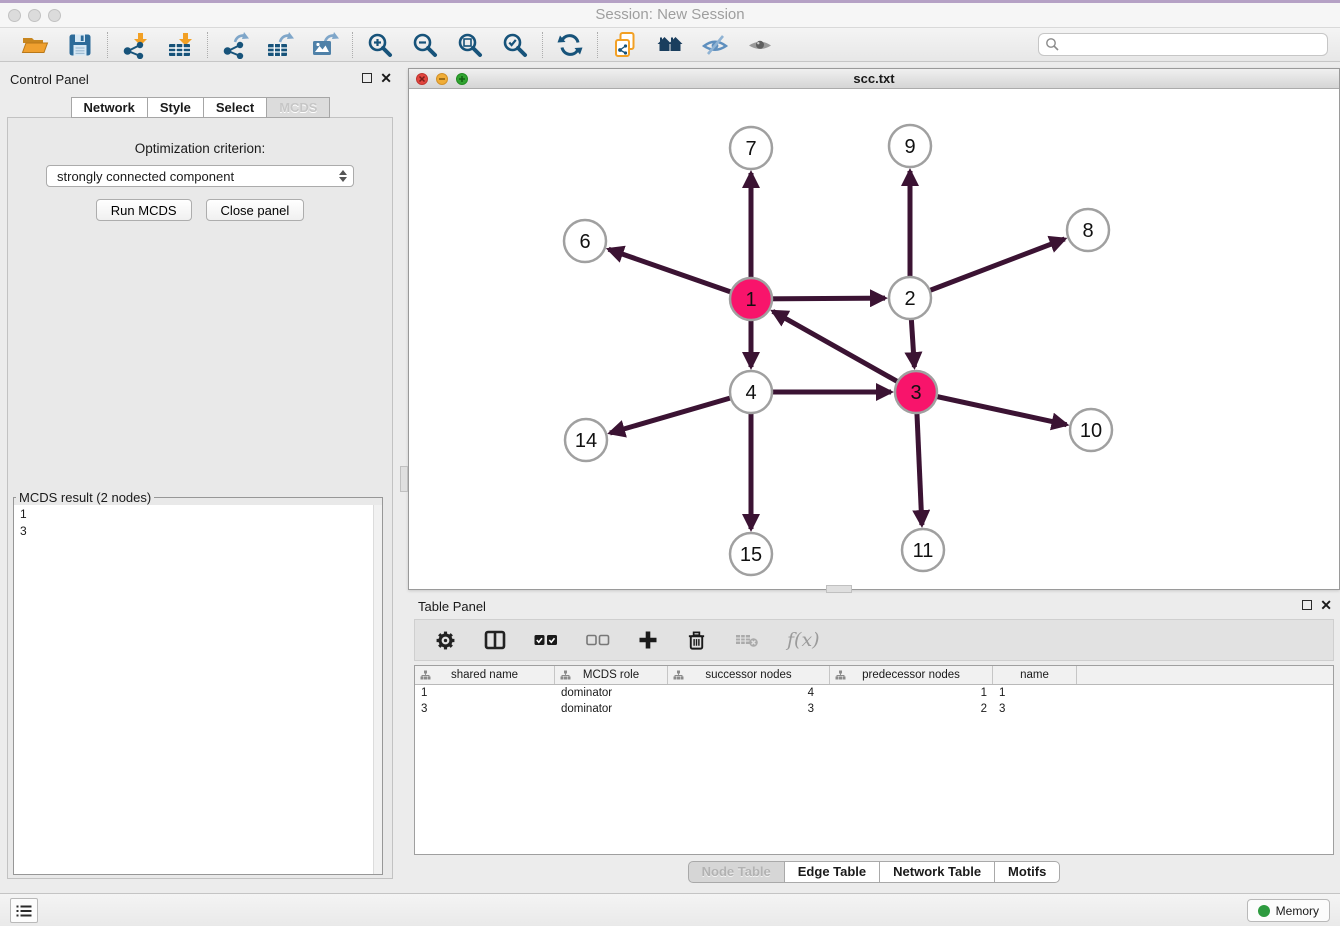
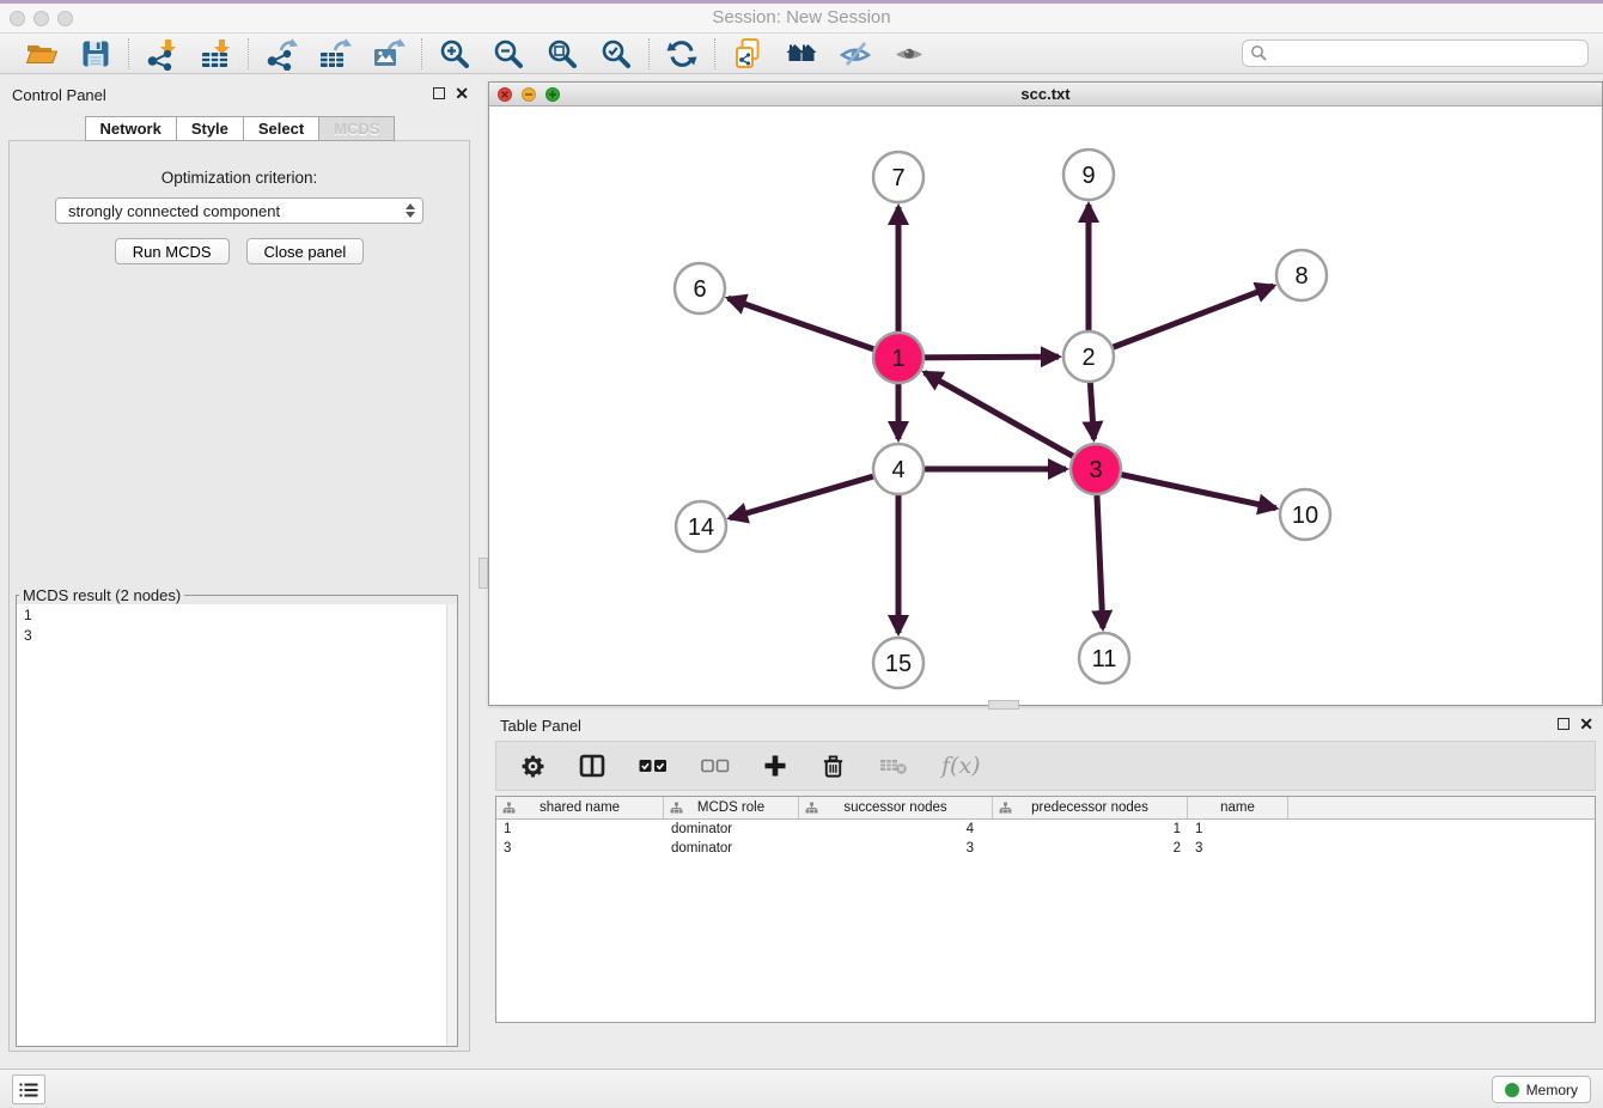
  Session: New Session
  Control Panel
  ✕
  Network
  Style
  Select
  MCDS
  Optimization criterion:
  strongly connected component
  Run MCDS
  Close panel
  MCDS result (2 nodes)
  1
  3
  scc.txt
  7
  9
  6
  8
  1
  2
  4
  3
  14
  10
  15
  11
  Table Panel
  ✕
  f(x)
  shared name
  MCDS role
  successor nodes
  predecessor nodes
  name
  1
  dominator
  4
  1
  1
  3
  dominator
  3
  2
  3
- Node Table
- Edge Table
- Network Table
- Motifs
  Memory
